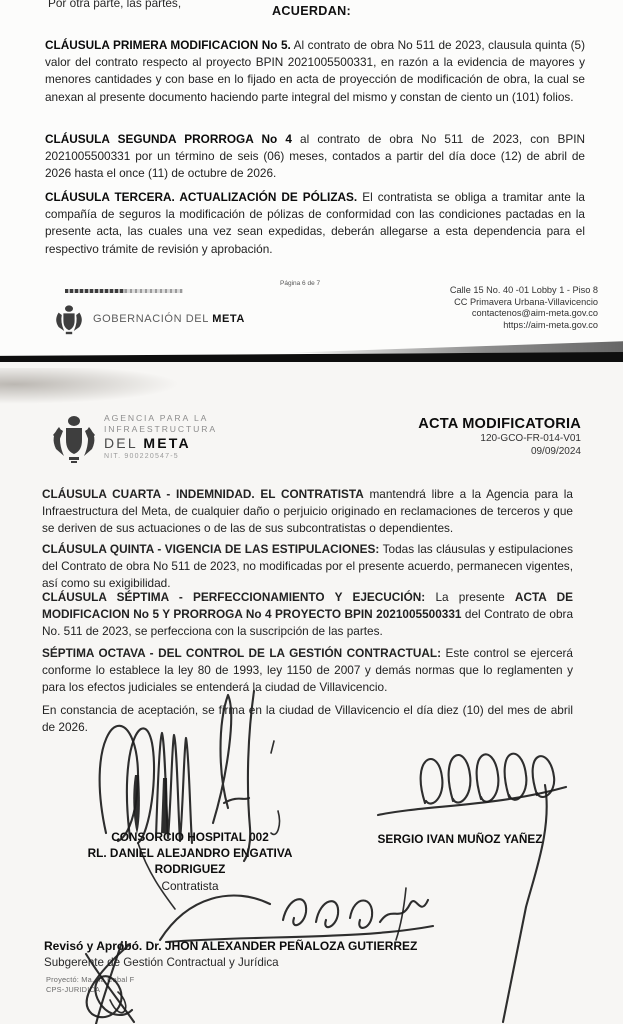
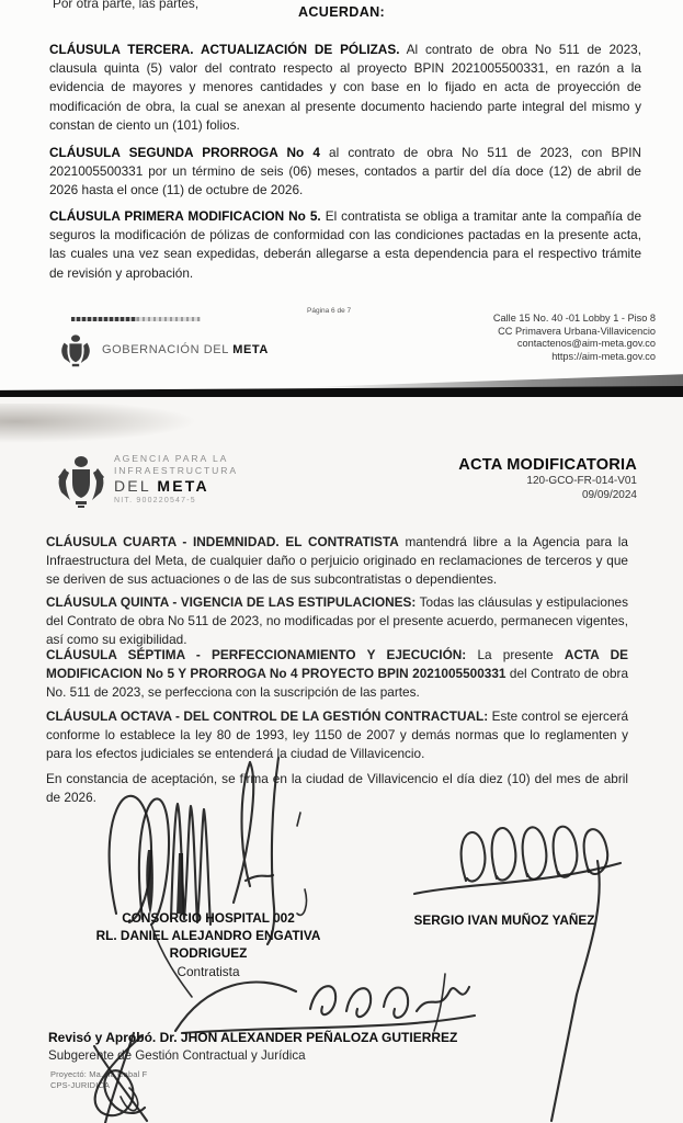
  Por otra parte, las partes,
  ACUERDAN:
- CLÁUSULA PRIMERA MODIFICACION No 5. Al contrato de obra No 511 de 2023, clausula quinta (5) valor del contrato respecto al proyecto BPIN 2021005500331, en razón a la evidencia de mayores y menores cantidades y con base en lo fijado en acta de proyección de modificación de obra, la cual se anexan al presente documento haciendo parte integral del mismo y constan de ciento un (101) folios.
+ CLÁUSULA TERCERA. ACTUALIZACIÓN DE PÓLIZAS. Al contrato de obra No 511 de 2023, clausula quinta (5) valor del contrato respecto al proyecto BPIN 2021005500331, en razón a la evidencia de mayores y menores cantidades y con base en lo fijado en acta de proyección de modificación de obra, la cual se anexan al presente documento haciendo parte integral del mismo y constan de ciento un (101) folios.
  CLÁUSULA SEGUNDA PRORROGA No 4 al contrato de obra No 511 de 2023, con BPIN 2021005500331 por un término de seis (06) meses, contados a partir del día doce (12) de abril de 2026 hasta el once (11) de octubre de 2026.
- CLÁUSULA TERCERA. ACTUALIZACIÓN DE PÓLIZAS. El contratista se obliga a tramitar ante la compañía de seguros la modificación de pólizas de conformidad con las condiciones pactadas en la presente acta, las cuales una vez sean expedidas, deberán allegarse a esta dependencia para el respectivo trámite de revisión y aprobación.
+ CLÁUSULA PRIMERA MODIFICACION No 5. El contratista se obliga a tramitar ante la compañía de seguros la modificación de pólizas de conformidad con las condiciones pactadas en la presente acta, las cuales una vez sean expedidas, deberán allegarse a esta dependencia para el respectivo trámite de revisión y aprobación.
  Calle 15 No. 40 -01 Lobby 1 - Piso 8
  CC Primavera Urbana-Villavicencio
  contactenos@aim-meta.gov.co
  https://aim-meta.gov.co
  GOBERNACIÓN DEL META
  AGENCIA PARA LA
  INFRAESTRUCTURA
  DEL META
  ACTA MODIFICATORIA
  120-GCO-FR-014-V01
  09/09/2024
  CLÁUSULA CUARTA - INDEMNIDAD. EL CONTRATISTA mantendrá libre a la Agencia para la Infraestructura del Meta, de cualquier daño o perjuicio originado en reclamaciones de terceros y que se deriven de sus actuaciones o de las de sus subcontratistas o dependientes.
  CLÁUSULA QUINTA - VIGENCIA DE LAS ESTIPULACIONES: Todas las cláusulas y estipulaciones del Contrato de obra No 511 de 2023, no modificadas por el presente acuerdo, permanecen vigentes, así como su exigibilidad.
  CLÁUSULA SÉPTIMA - PERFECCIONAMIENTO Y EJECUCIÓN: La presente ACTA DE MODIFICACION No 5 Y PRORROGA No 4 PROYECTO BPIN 2021005500331 del Contrato de obra No. 511 de 2023, se perfecciona con la suscripción de las partes.
- SÉPTIMA OCTAVA - DEL CONTROL DE LA GESTIÓN CONTRACTUAL: Este control se ejercerá conforme lo establece la ley 80 de 1993, ley 1150 de 2007 y demás normas que lo reglamenten y para los efectos judiciales se entenderá la ciudad de Villavicencio.
+ CLÁUSULA OCTAVA - DEL CONTROL DE LA GESTIÓN CONTRACTUAL: Este control se ejercerá conforme lo establece la ley 80 de 1993, ley 1150 de 2007 y demás normas que lo reglamenten y para los efectos judiciales se entenderá la ciudad de Villavicencio.
  En constancia de aceptación, se frman la ciudad de Villavicencio el día diez (10) del mes de abril de 2026.
  CNSORIOSPITAL 002
  RL. DANIEL ALEJANDRO ENGATIVA
  RODRIGUEZ
  Contratista
  SERGIO IVAN MUÑOZ YAÑEZ
  Revisó y Apró. Dr. JHON ALEXANDER PEÑALOZA GUTIERREZ
  Subgeretee Gestión Contractual y Jurídica
  Proyectó: Ma.bal F
  CPS-JURIDICA
